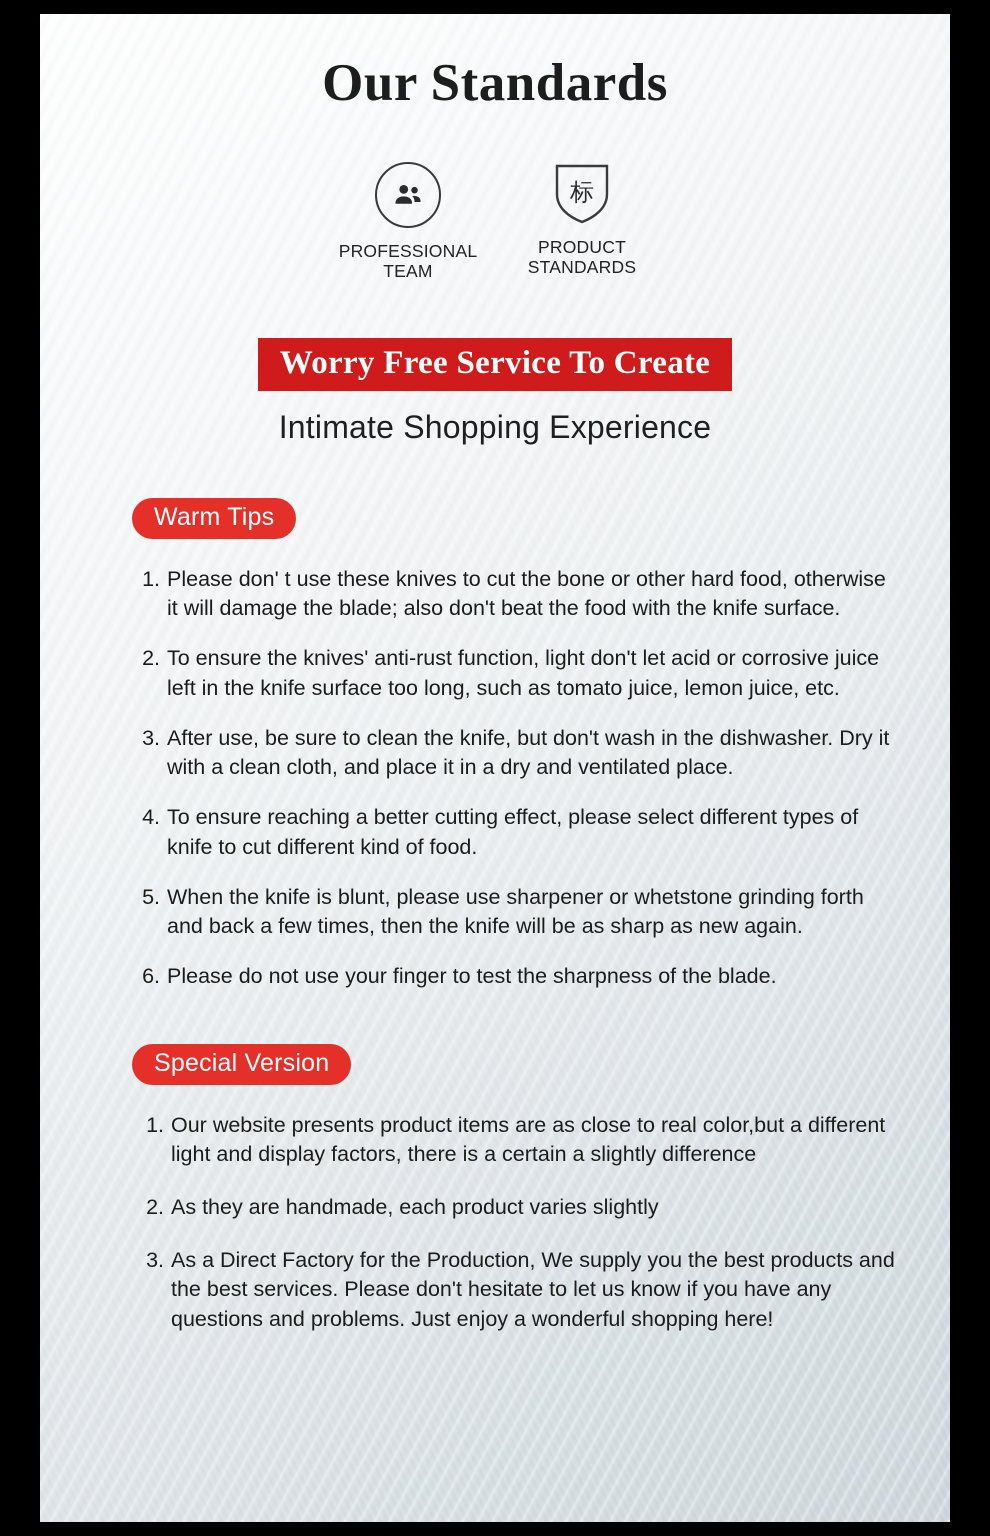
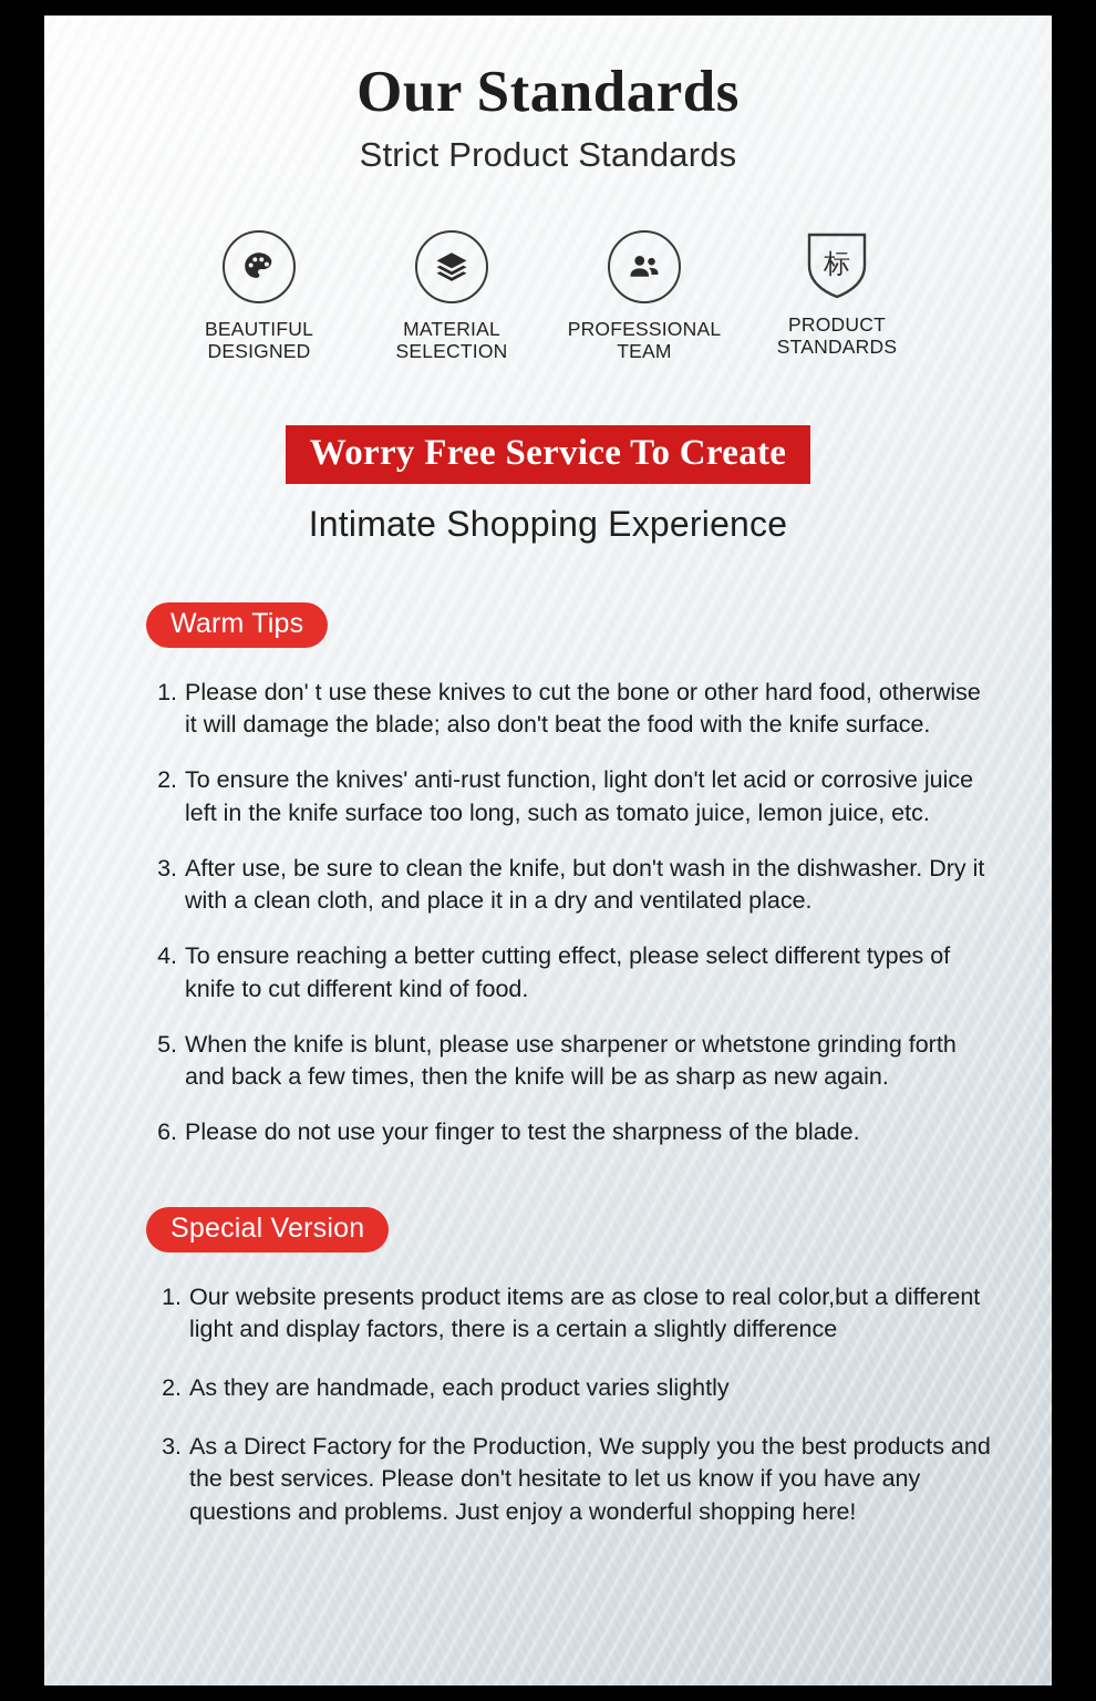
  Our Standards
+ Strict Product Standards
+ BEAUTIFUL
+ DESIGNED
+ MATERIAL
+ SELECTION
  PROFESSIONAL
  TEAM
  标
  PRODUCT
  STANDARDS
  Worry Free Service To Create
  Intimate Shopping Experience
  Warm Tips
  1.
  Please don' t use these knives to cut the bone or other hard food, otherwise it will damage the blade; also don't beat the food with the knife surface.
  2.
  To ensure the knives' anti-rust function, light don't let acid or corrosive juice left in the knife surface too long, such as tomato juice, lemon juice, etc.
  3.
  After use, be sure to clean the knife, but don't wash in the dishwasher. Dry it with a clean cloth, and place it in a dry and ventilated place.
  4.
  To ensure reaching a better cutting effect, please select different types of knife to cut different kind of food.
  5.
  When the knife is blunt, please use sharpener or whetstone grinding forth and back a few times, then the knife will be as sharp as new again.
  6.
  Please do not use your finger to test the sharpness of the blade.
  Special Version
  1.
  Our website presents product items are as close to real color,but a different light and display factors, there is a certain a slightly difference
  2.
  As they are handmade, each product varies slightly
  3.
  As a Direct Factory for the Production, We supply you the best products and the best services. Please don't hesitate to let us know if you have any questions and problems. Just enjoy a wonderful shopping here!
